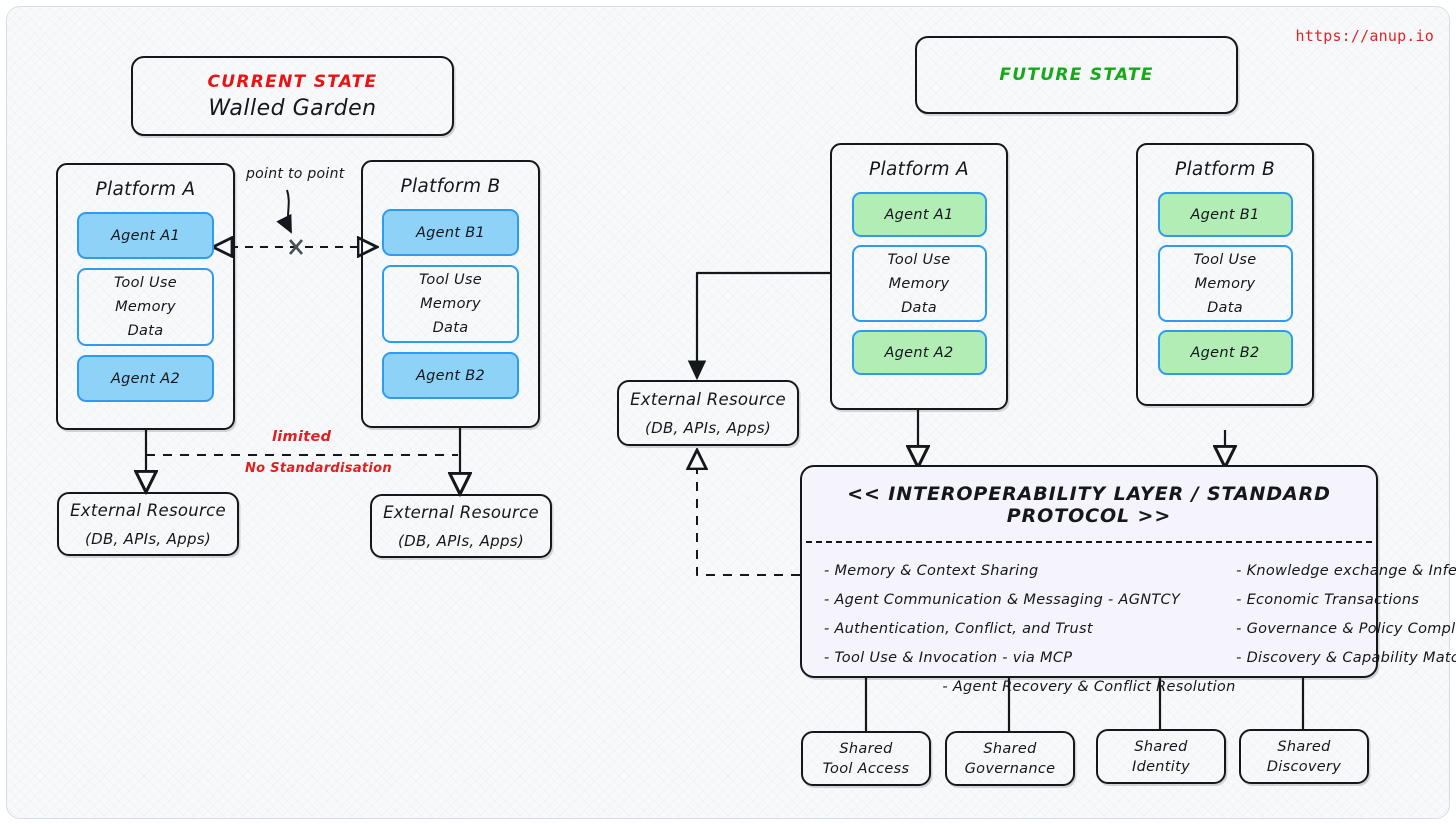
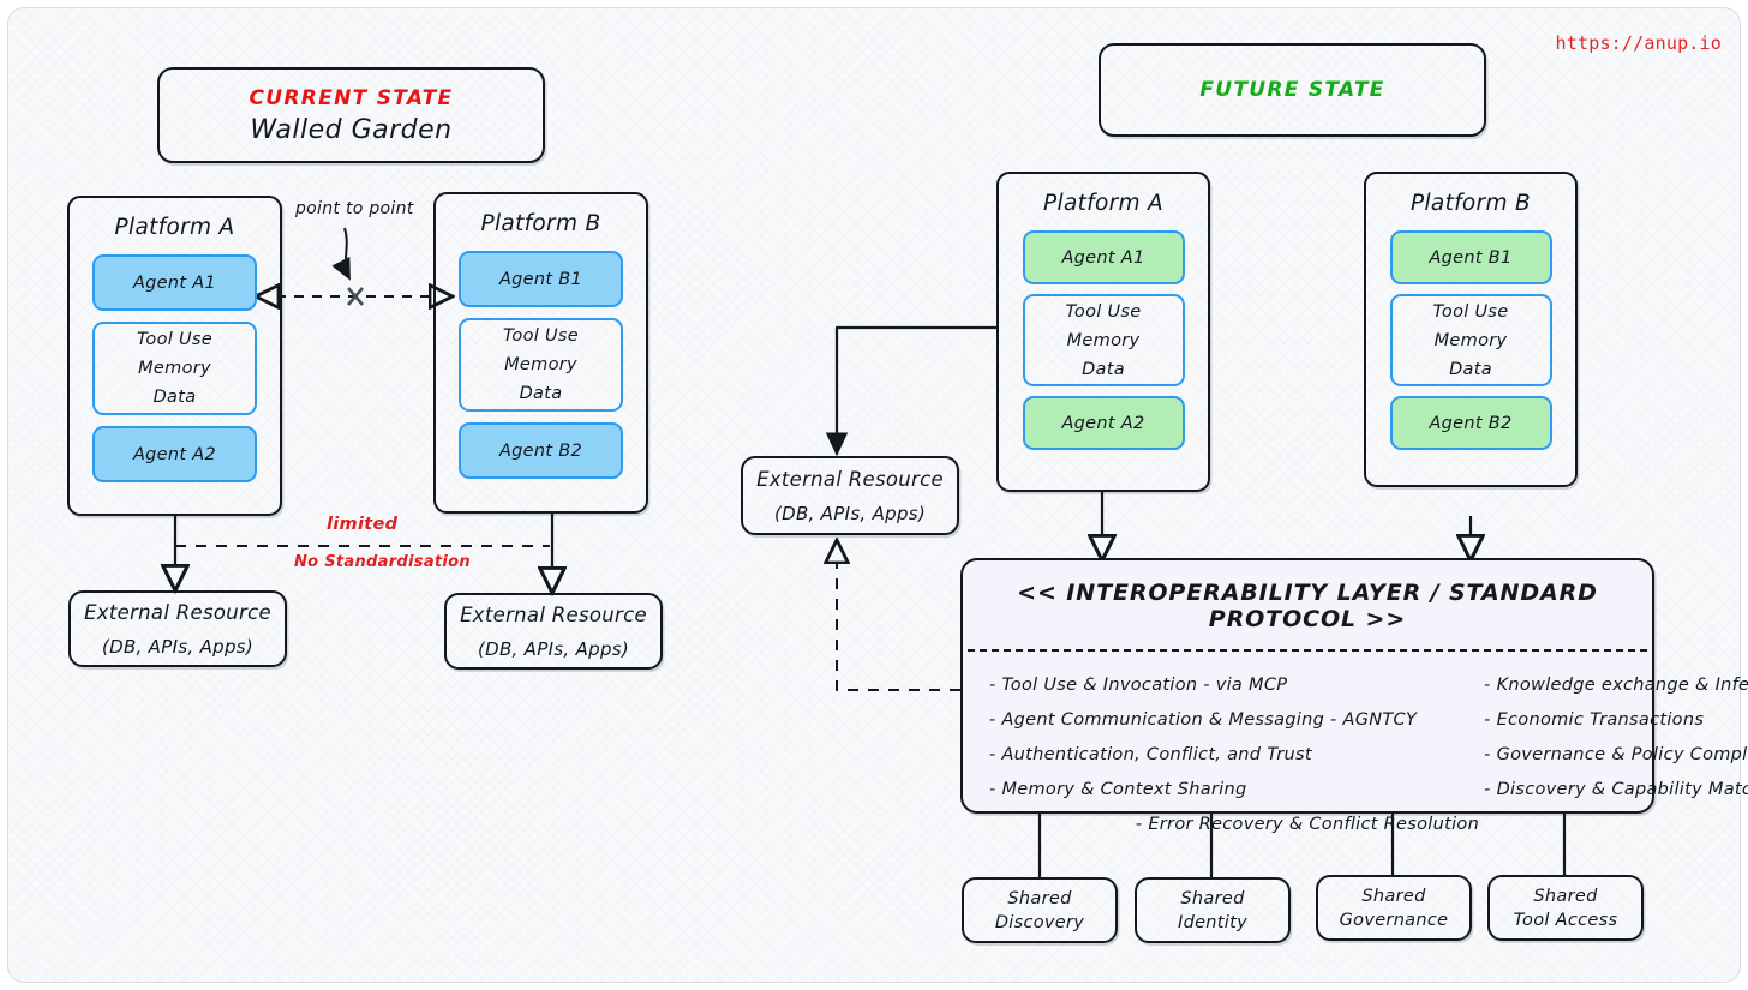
  https://anup.io
  CURRENT STATE
  Walled Garden
  Platform A
  Agent A1
  Tool Use
  Memory
  Data
  Agent A2
  Platform B
  Agent B1
  Tool Use
  Memory
  Data
  Agent B2
  point to point
  limited
  No Standardisation
  External Resource
  (DB, APIs, Apps)
  External Resource
  (DB, APIs, Apps)
  FUTURE STATE
  Platform A
  Agent A1
  Tool Use
  Memory
  Data
  Agent A2
  Platform B
  Agent B1
  Tool Use
  Memory
  Data
  Agent B2
  External Resource
  (DB, APIs, Apps)
  << INTEROPERABILITY LAYER / STANDARD PROTOCOL >>
- - Memory & Context Sharing
+ - Tool Use & Invocation - via MCP
  - Agent Communication & Messaging - AGNTCY
  - Authentication, Conflict, and Trust
- - Tool Use & Invocation - via MCP
+ - Memory & Context Sharing
  - Knowledge exchange & Infe
  - Economic Transactions
  - Governance & Policy Compl
  - Discovery & Capability Matc
- - Agent Recovery & Conflict Resolution
+ - Error Recovery & Conflict Resolution
  Shared
- Tool Access
+ Discovery
  Shared
- Governance
+ Identity
  Shared
- Identity
+ Governance
  Shared
- Discovery
+ Tool Access
